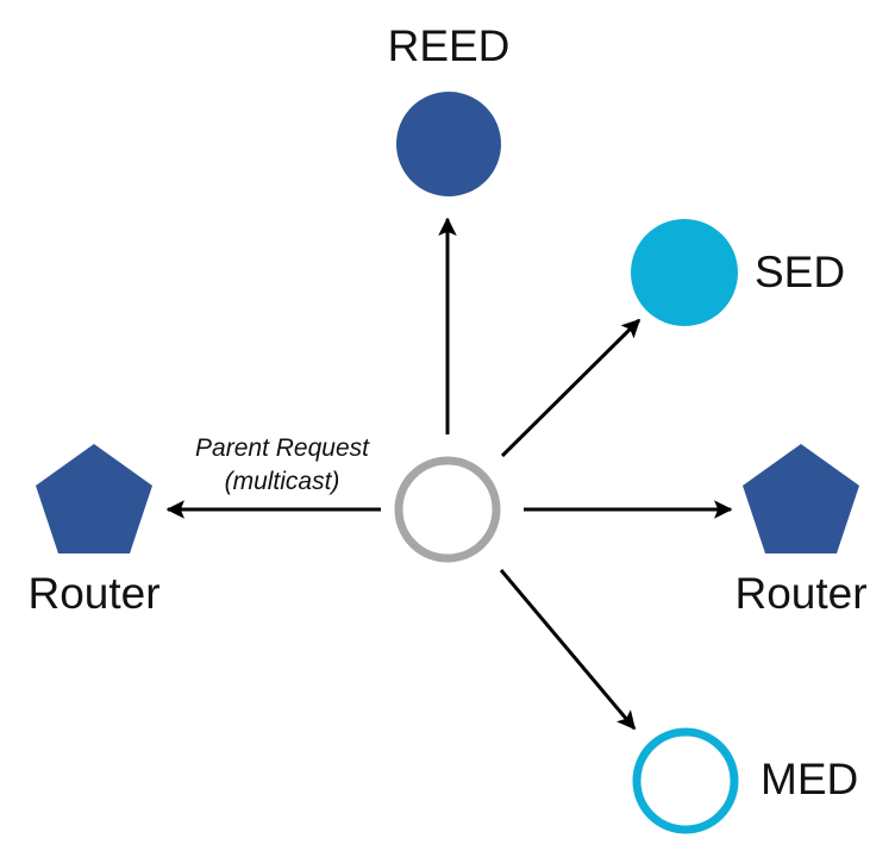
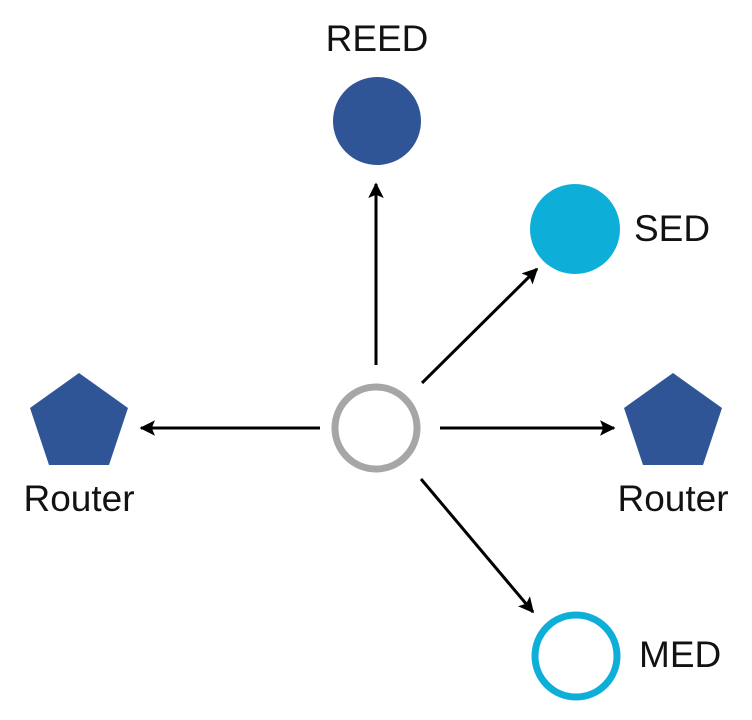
- Parent Request
- (multicast)
  REED
  SED
  Router
  MED
  Router
